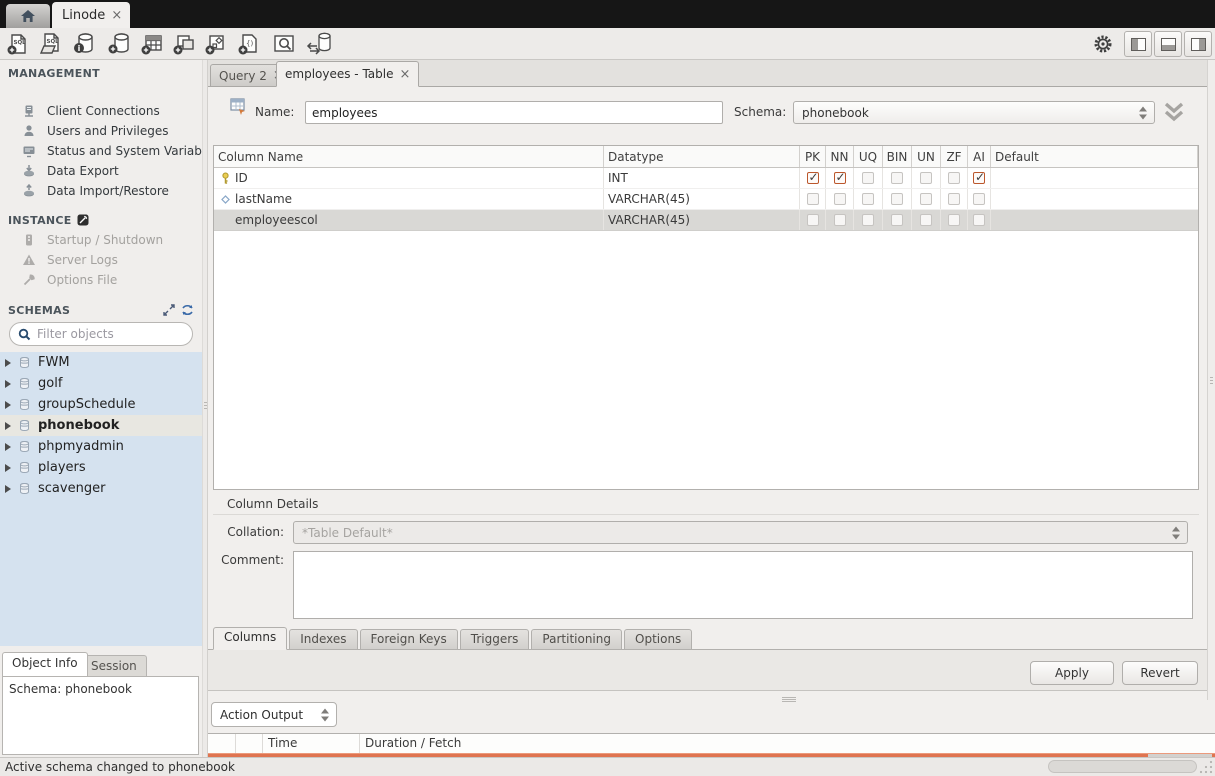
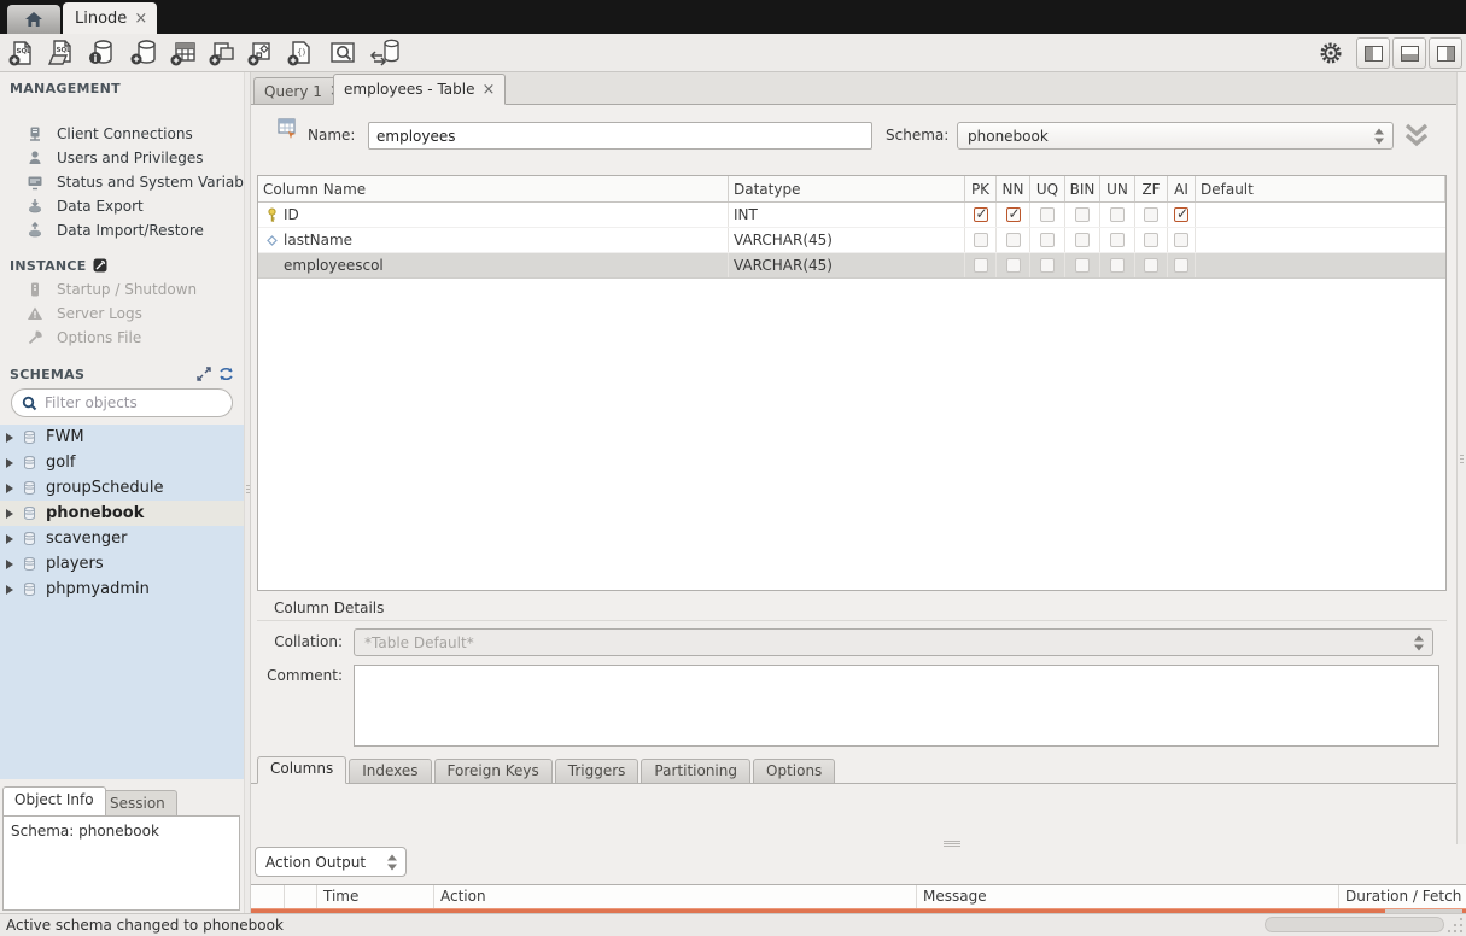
  Linode
  ×
  i
  {)
  MANAGEMENT
  Client Connections
  Users and Privileges
  Status and System Variab
  Data Export
  Data Import/Restore
  INSTANCE
  Startup / Shutdown
  Server Logs
  Options File
  SCHEMAS
  Filter objects
  FWM
  golf
  groupSchedule
  phonebook
- phpmyadmin
+ scavenger
  players
- scavenger
+ phpmyadmin
  Object Info
  Session
  Schema: phonebook
- Query 2
+ Query 1
  employees - Table
  ×
  Name:
  employees
  Schema:
  phonebook
  Column Name
  Datatype
  PK
  NN
  UQ
  BIN
  UN
  ZF
  AI
  Default
  ID
  INT
  lastName
  VARCHAR(45)
  employeescol
  VARCHAR(45)
  Column Details
  Collation:
  *Table Default*
  Comment:
  Columns
  Indexes
  Foreign Keys
  Triggers
  Partitioning
  Options
- Apply
- Revert
  Action Output
  Time
+ Action
+ Message
  Duration / Fetch
  Active schema changed to phonebook
